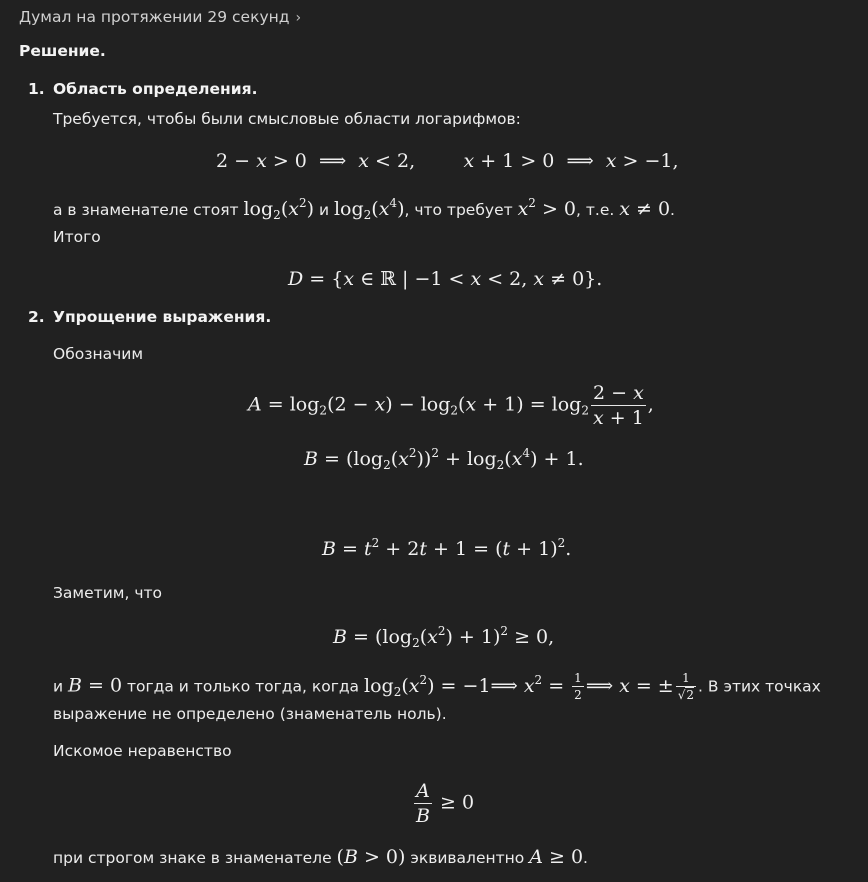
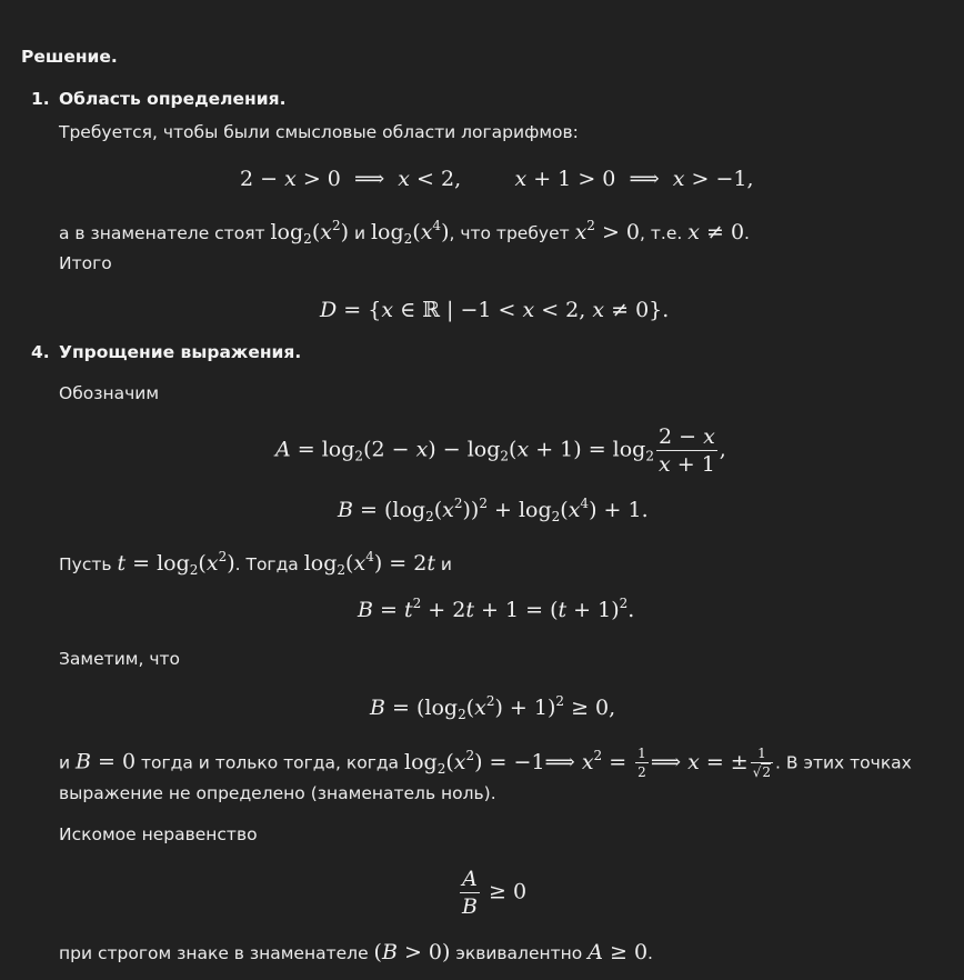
- Думал на протяжении 29 секунд ›
  Решение.
  1.
  Область определения.
  Требуется, чтобы были смысловые области логарифмов:
  2 − x > 0 ⟹ x < 2, x + 1 > 0 ⟹ x > −1,
  а в знаменателе стоят log2(x2) и log2(x4), что требует x2 > 0, т.е. x ≠ 0.
  Итого
  D = {x ∈ ℝ | −1 < x < 2, x ≠ 0}.
- 2.
+ 4.
  Упрощение выражения.
  Обозначим
  A = log2(2 − x) − log2(x + 1) = log2
  2 − x
  x + 1
  ,
  B = (log2(x2))2 + log2(x4) + 1.
+ Пусть t = log2(x2). Тогда log2(x4) = 2t и
  B = t2 + 2t + 1 = (t + 1)2.
  Заметим, что
  B = (log2(x2) + 1)2 ≥ 0,
  и B = 0 тогда и только тогда, когда log2(x2) = −1⟹ x2 =
  1
  2
  ⟹ x = ±
  1
  √2
  . В этих точках
  выражение не определено (знаменатель ноль).
  Искомое неравенство
  A
  B
  ≥ 0
  при строгом знаке в знаменателе (B > 0) эквивалентно A ≥ 0.
